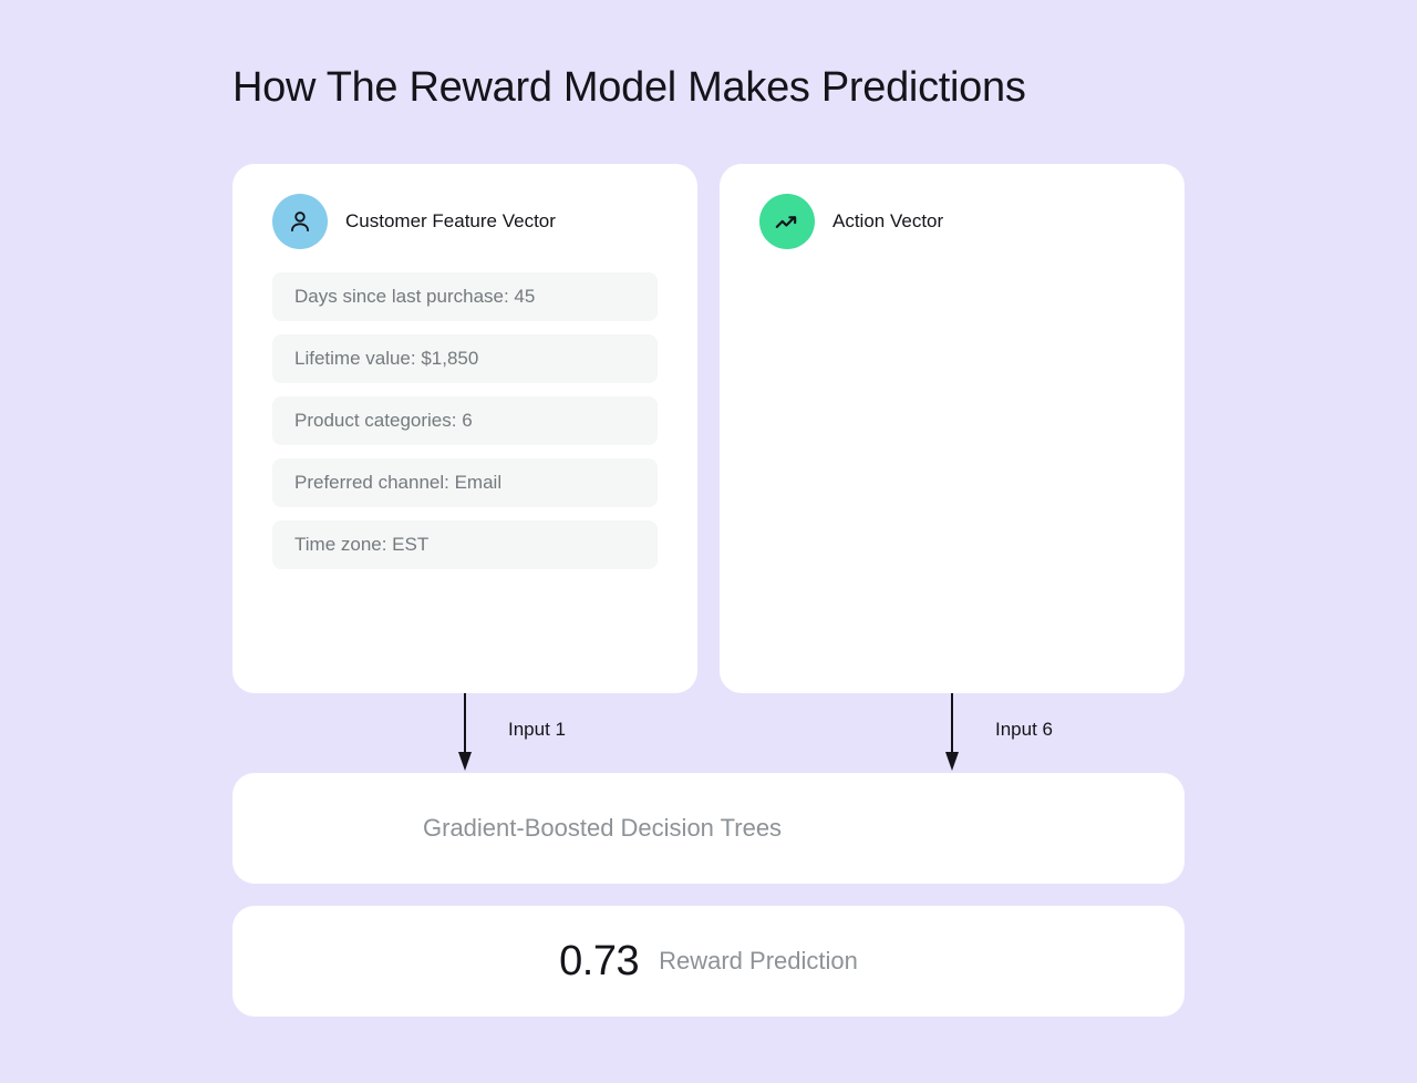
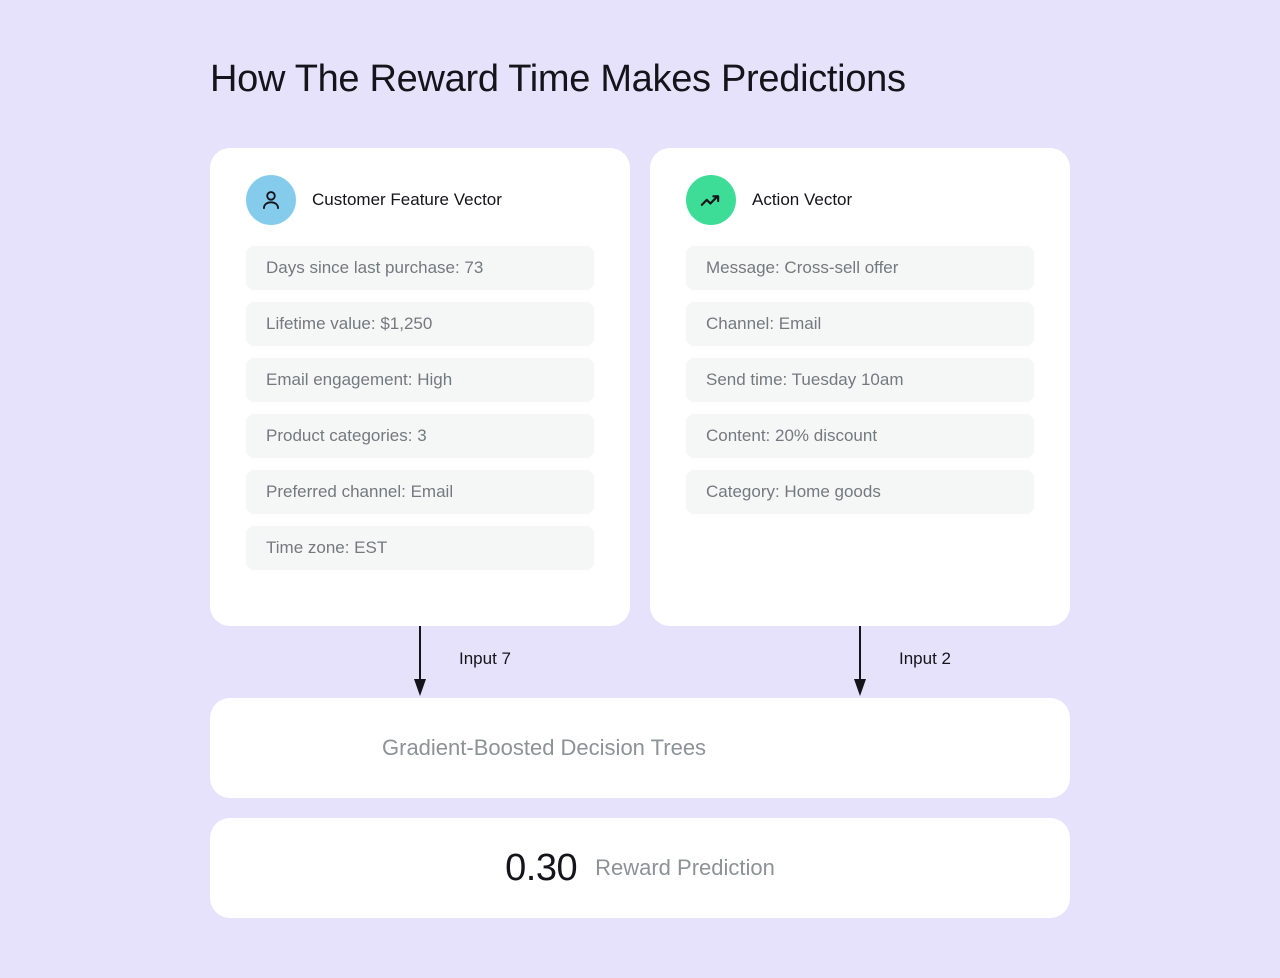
- How The Reward Model Makes Predictions
+ How The Reward Time Makes Predictions
  Customer Feature Vector
- Days since last purchase: 45
+ Days since last purchase: 73
- Lifetime value: $1,850
+ Lifetime value: $1,250
+ Email engagement: High
- Product categories: 6
+ Product categories: 3
  Preferred channel: Email
  Time zone: EST
  Action Vector
+ Message: Cross-sell offer
+ Channel: Email
+ Send time: Tuesday 10am
+ Content: 20% discount
+ Category: Home goods
- Input 1
+ Input 7
- Input 6
+ Input 2
  Gradient-Boosted Decision Trees
- 0.73
+ 0.30
  Reward Prediction
